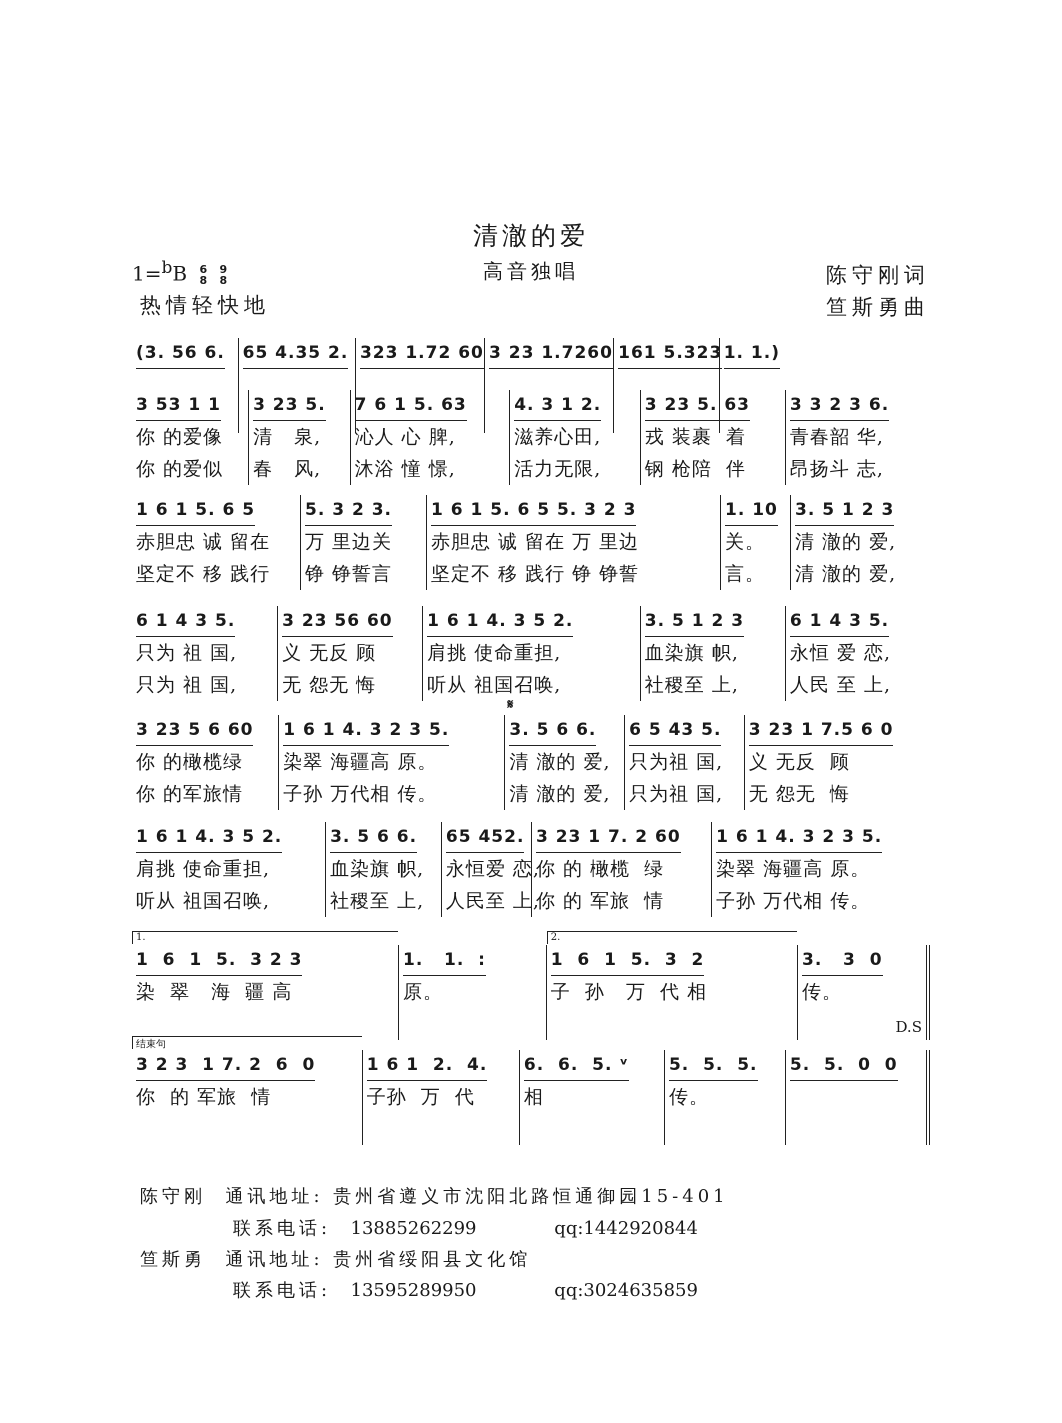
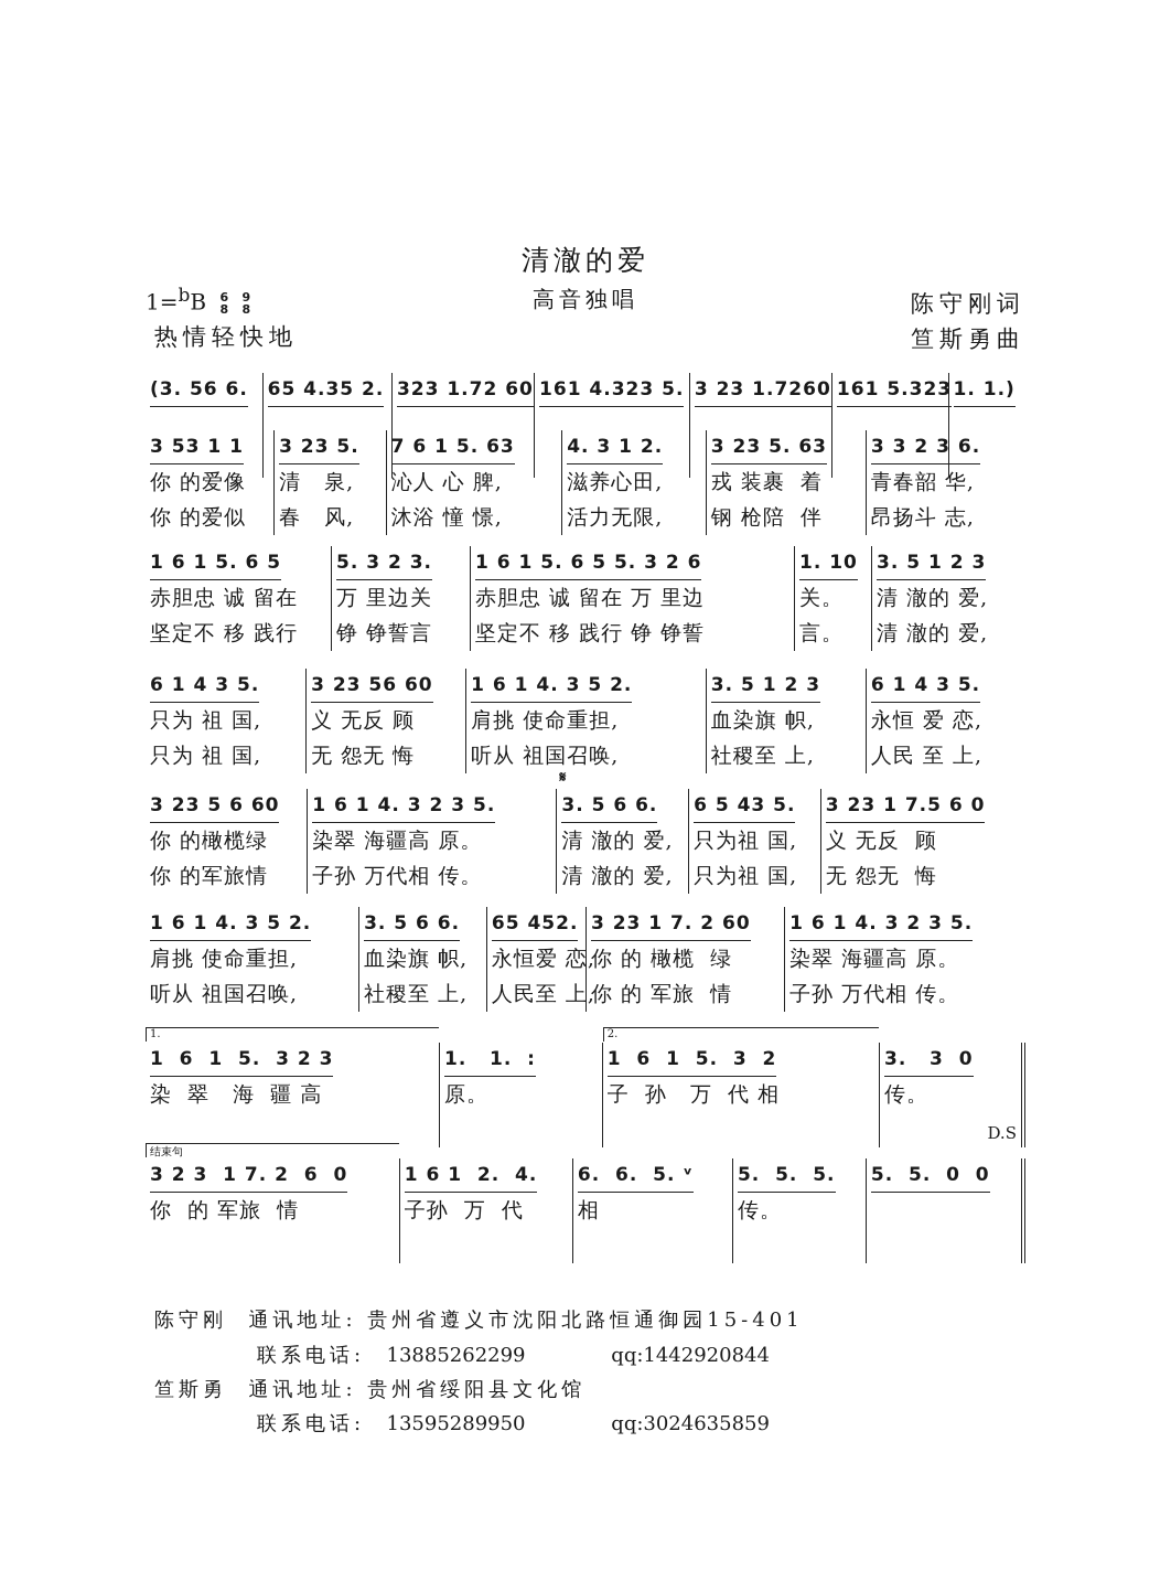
  清澈的爱
  高音独唱
  1=bB
  6
  8
  9
  8
  热情轻快地
  陈守刚词
  笪斯勇曲
  (3. 56 6.
  65 4.35 2.
  323 1.72 60
+ 161 4.323 5.
  3 23 1.7260
  161 5.323
  1. 1.)
  3 53 1 1
  你 的爱像
  你 的爱似
  3 23 5.
  清 泉,
  春 风,
  7 6 1 5. 63
  沁人 心 脾,
  沐浴 憧 憬,
  4. 3 1 2.
  滋养心田,
  活力无限,
  3 23 5. 63
  戎 装裹 着
  钢 枪陪 伴
  3 3 2 3 6.
  青春韶 华,
  昂扬斗 志,
  1 6 1 5. 6 5
  赤胆忠 诚 留在
  坚定不 移 践行
  5. 3 2 3.
  万 里边关
  铮 铮誓言
- 1 6 1 5. 6 5 5. 3 2 3
+ 1 6 1 5. 6 5 5. 3 2 6
  赤胆忠 诚 留在 万 里边
  坚定不 移 践行 铮 铮誓
  1. 10
  关。
  言。
  3. 5 1 2 3
  清 澈的 爱,
  清 澈的 爱,
  6 1 4 3 5.
  只为 祖 国,
  只为 祖 国,
  3 23 56 60
  义 无反 顾
  无 怨无 悔
  1 6 1 4. 3 5 2.
  肩挑 使命重担,
  听从 祖国召唤,
  3. 5 1 2 3
  血染旗 帜,
  社稷至 上,
  6 1 4 3 5.
  永恒 爱 恋,
  人民 至 上,
  3 23 5 6 60
  你 的橄榄绿
  你 的军旅情
  1 6 1 4. 3 2 3 5.
  染翠 海疆高 原。
  子孙 万代相 传。
  𝄋
  3. 5 6 6.
  清 澈的 爱,
  清 澈的 爱,
  6 5 43 5.
  只为祖 国,
  只为祖 国,
  3 23 1 7.5 6 0
  义 无反 顾
  无 怨无 悔
  1 6 1 4. 3 5 2.
  肩挑 使命重担,
  听从 祖国召唤,
  3. 5 6 6.
  血染旗 帜,
  社稷至 上,
  65 452.
  永恒爱 恋
  人民至 上
  3 23 1 7. 2 60
  你 的 橄榄 绿
  你 的 军旅 情
  1 6 1 4. 3 2 3 5.
  染翠 海疆高 原。
  子孙 万代相 传。
  1.
  1 6 1 5. 3 2 3
  染 翠 海 疆 高
  1. 1. :
  原。
  2.
  1 6 1 5. 3 2
  子 孙 万 代 相
  3. 3 0
  传。
  D.S
  结束句
  3 2 3 1 7. 2 6 0
  你 的 军旅 情
  1 6 1 2. 4.
  子孙 万 代
  6. 6. 5. ᵛ
  相
  5. 5. 5.
  传。
  5. 5. 0 0
  陈守刚 通讯地址: 贵州省遵义市沈阳北路恒通御园15-401
  联系电话: 13885262299 qq:1442920844
  笪斯勇 通讯地址: 贵州省绥阳县文化馆
  联系电话: 13595289950 qq:3024635859
